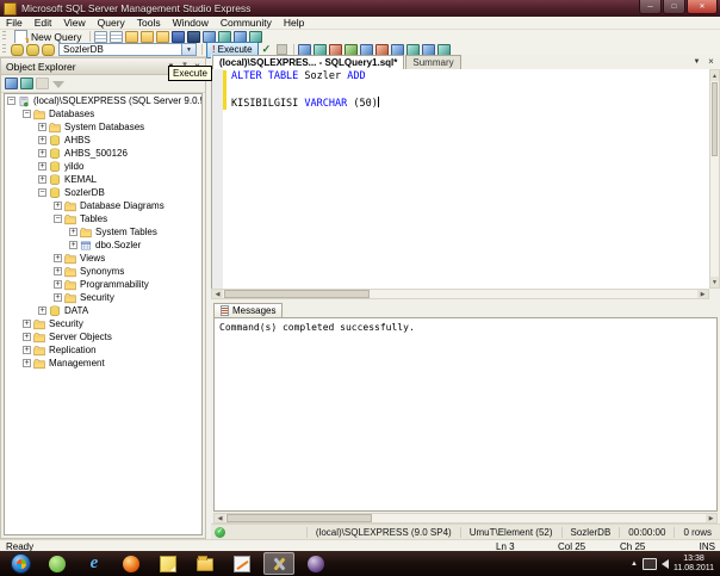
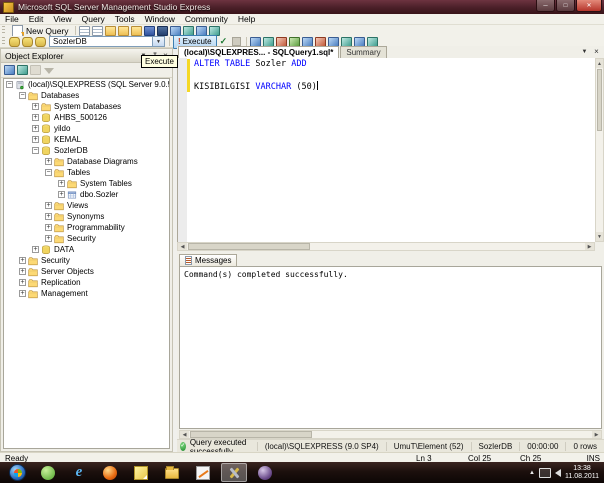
  Microsoft SQL Server Management Studio Express
  File
  Edit
  View
  Query
  Tools
  Window
  Community
  Help
  New Query
  SozlerDB
  !
  Execute
  ✓
  Object Explorer
  Databases
  System Databases
- AHBS
  AHBS_500126
  yildo
  KEMAL
  SozlerDB
  Database Diagrams
  Tables
  System Tables
  dbo.Sozler
  Views
  Synonyms
  Programmability
  Security
  DATA
  Security
  Server Objects
  Replication
  Management
  Execute
  (local)\SQLEXPRES... - SQLQuery1.sql*
  Summary
  ×
  ALTER TABLE Sozler ADD
  KISIBILGISI VARCHAR (50)
  Messages
  Command(s) completed successfully.
+ Query executed successfully.
  (local)\SQLEXPRESS (9.0 SP4)
  UmuT\Element (52)
  SozlerDB
  00:00:00
  0 rows
  Ready
  Ln 3
  Col 25
  Ch 25
  INS
  e
